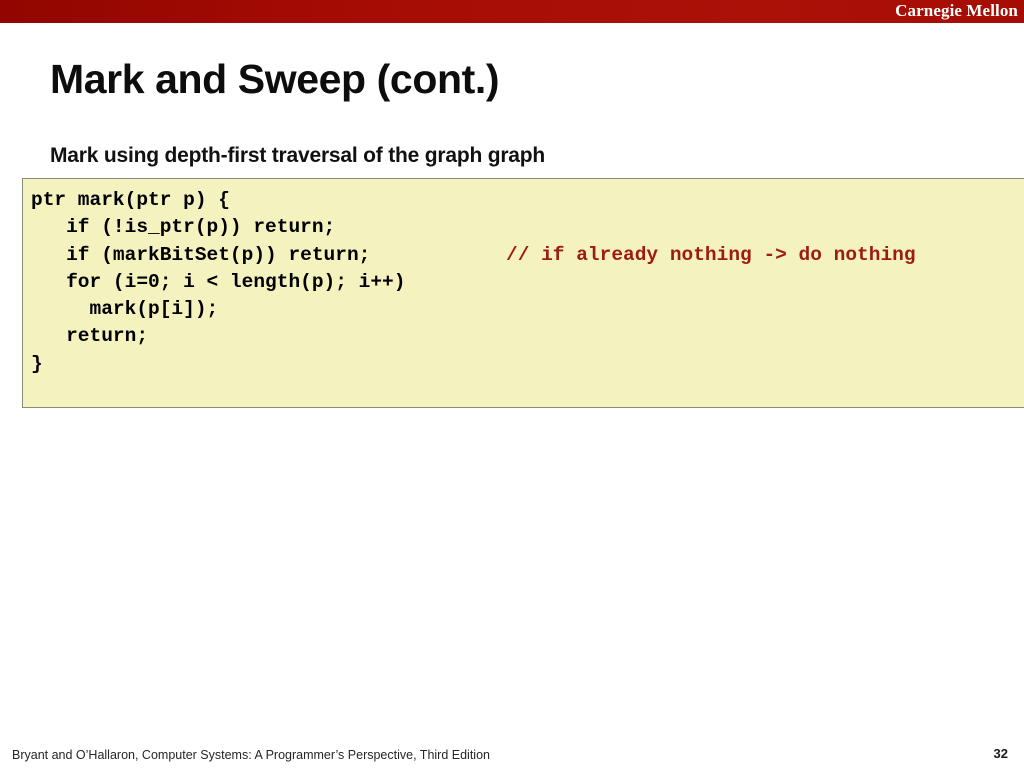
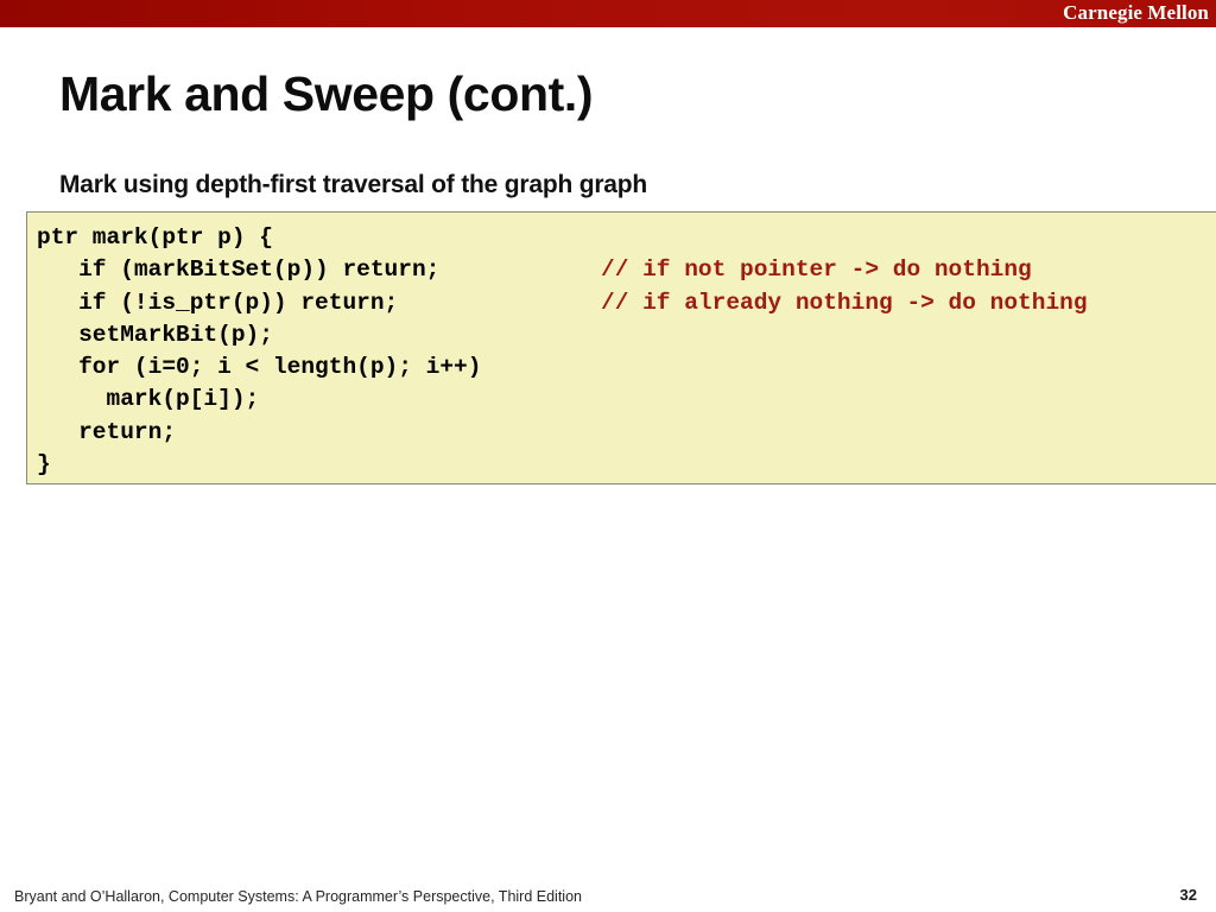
  Carnegie Mellon
  Mark and Sweep (cont.)
  Mark using depth-first traversal of the graph graph
  ptr mark(ptr p) {
- if (!is_ptr(p)) return;
+ if (markBitSet(p)) return;
+ // if not pointer -> do nothing
- if (markBitSet(p)) return;
+ if (!is_ptr(p)) return;
  // if already nothing -> do nothing
+ setMarkBit(p);
  for (i=0; i < length(p); i++)
  mark(p[i]);
  return;
  }
  Bryant and O’Hallaron, Computer Systems: A Programmer’s Perspective, Third Edition
  32
